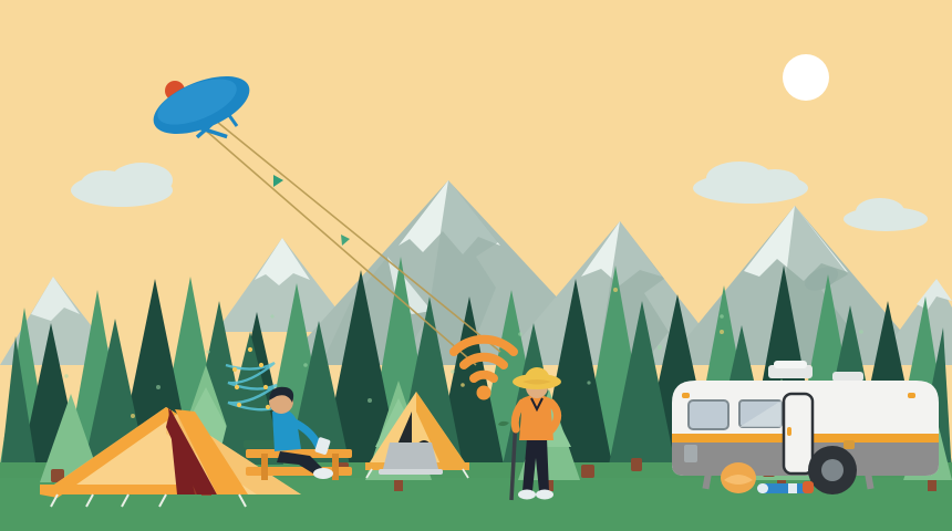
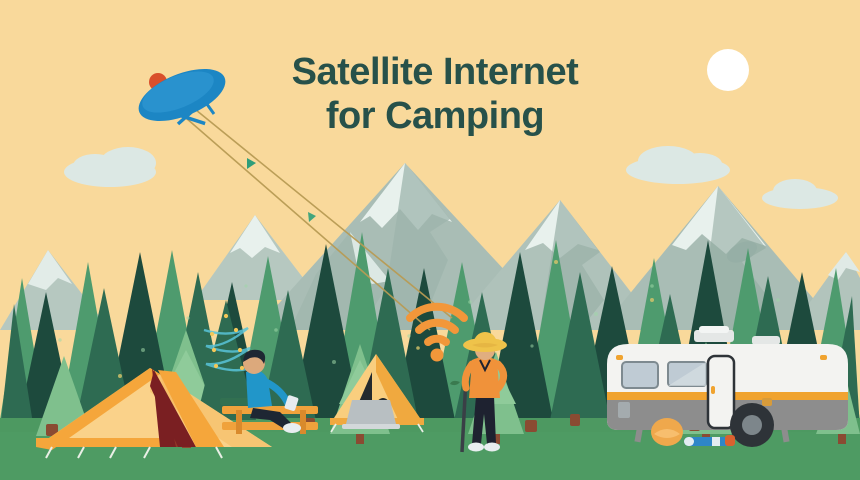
+ Satellite Internet
+ for Camping
